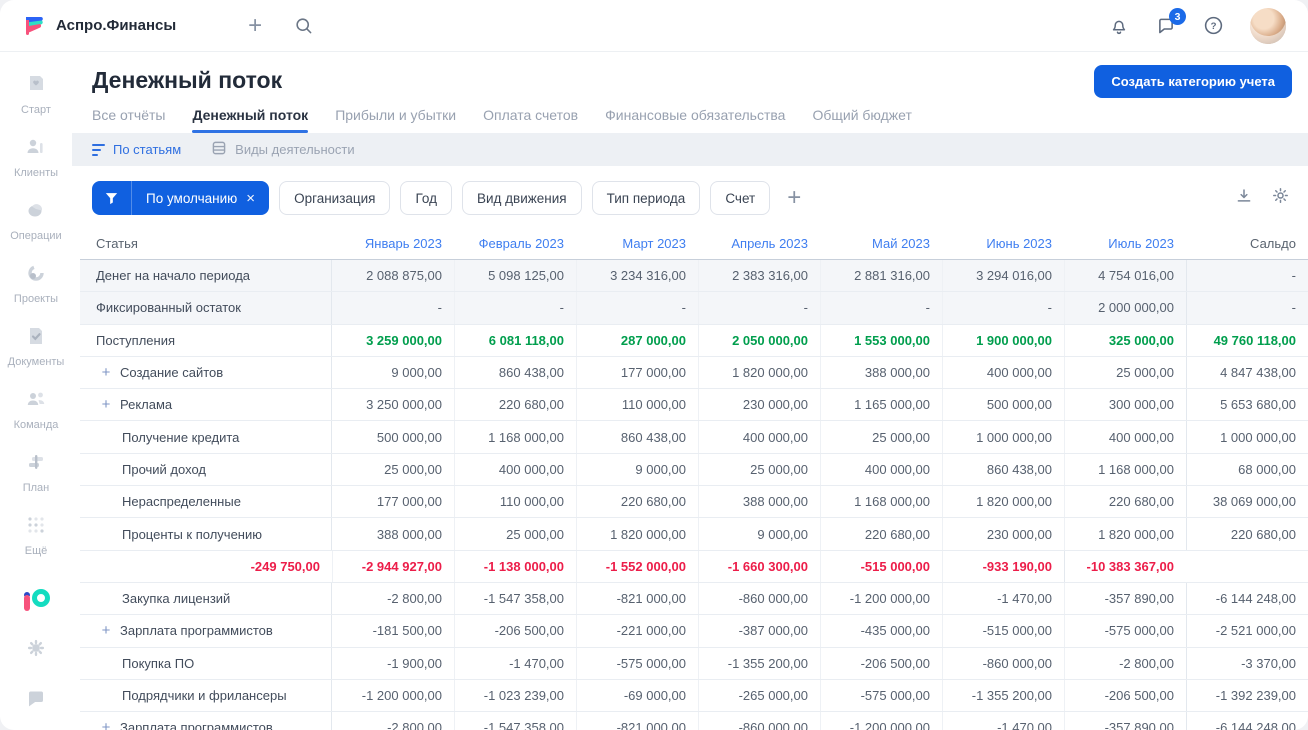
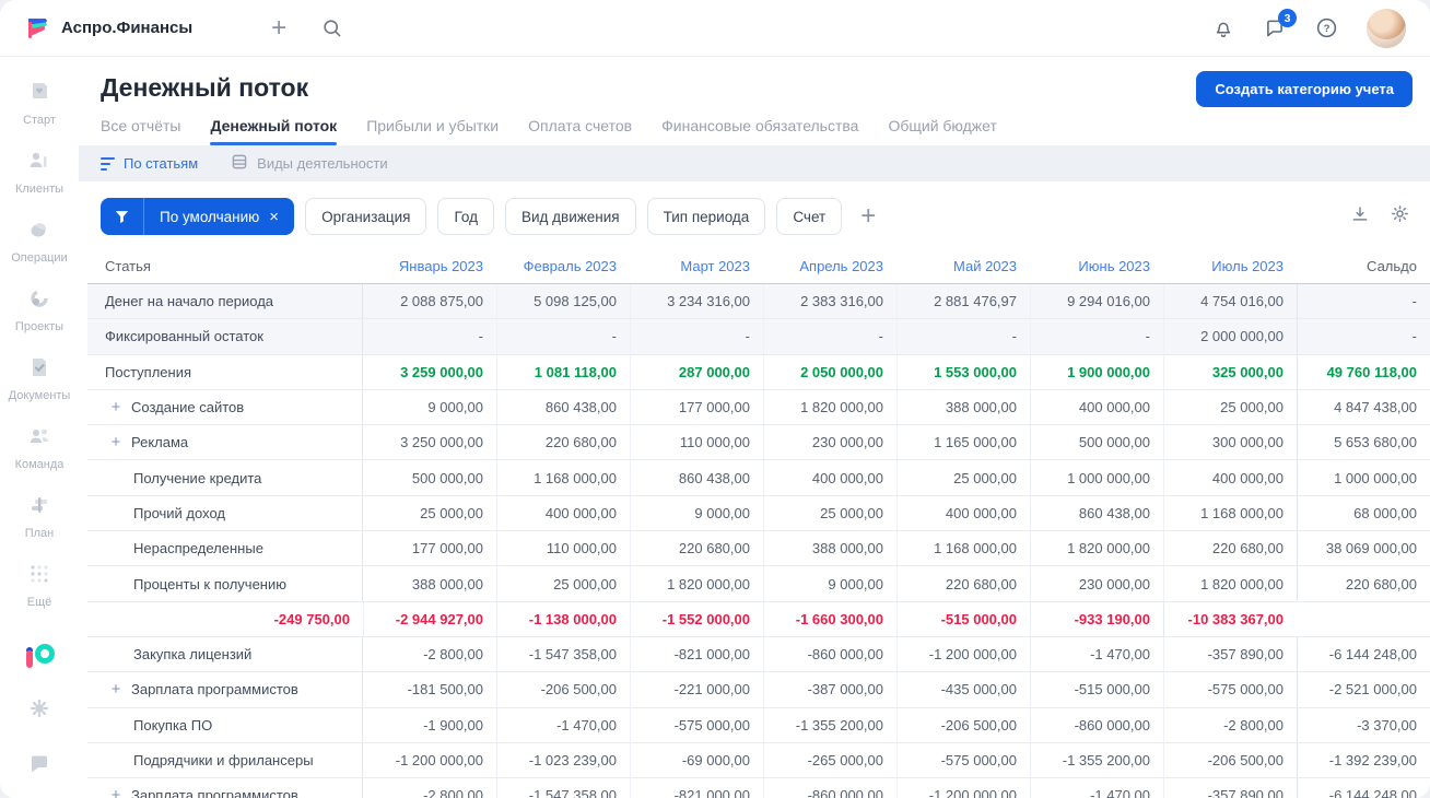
  Аспро.Финансы
  +
  3
  ?
  Старт
  Клиенты
  Операции
  Проекты
  Документы
  Команда
  План
  Ещё
  Денежный поток
  Создать категорию учета
  Все отчёты
  Денежный поток
  Прибыли и убытки
  Оплата счетов
  Финансовые обязательства
  Общий бюджет
  По статьям
  Виды деятельности
  По умолчанию
  ×
  Организация
  Год
  Вид движения
  Тип периода
  Счет
  +
  Статья
  Январь 2023
  Февраль 2023
  Март 2023
  Апрель 2023
  Май 2023
  Июнь 2023
  Июль 2023
  Сальдо
  Денег на начало периода
  2 088 875,00
  5 098 125,00
  3 234 316,00
  2 383 316,00
- 2 881 316,00
+ 2 881 476,97
- 3 294 016,00
+ 9 294 016,00
  4 754 016,00
  -
  Фиксированный остаток
  -
  -
  -
  -
  -
  -
  2 000 000,00
  -
  Поступления
  3 259 000,00
- 6 081 118,00
+ 1 081 118,00
  287 000,00
  2 050 000,00
  1 553 000,00
  1 900 000,00
  325 000,00
  49 760 118,00
  +
  Создание сайтов
  9 000,00
  860 438,00
  177 000,00
  1 820 000,00
  388 000,00
  400 000,00
  25 000,00
  4 847 438,00
  +
  Реклама
  3 250 000,00
  220 680,00
  110 000,00
  230 000,00
  1 165 000,00
  500 000,00
  300 000,00
  5 653 680,00
  Получение кредита
  500 000,00
  1 168 000,00
  860 438,00
  400 000,00
  25 000,00
  1 000 000,00
  400 000,00
  1 000 000,00
  Прочий доход
  25 000,00
  400 000,00
  9 000,00
  25 000,00
  400 000,00
  860 438,00
  1 168 000,00
  68 000,00
  Нераспределенные
  177 000,00
  110 000,00
  220 680,00
  388 000,00
  1 168 000,00
  1 820 000,00
  220 680,00
  38 069 000,00
  Проценты к получению
  388 000,00
  25 000,00
  1 820 000,00
  9 000,00
  220 680,00
  230 000,00
  1 820 000,00
  220 680,00
  -249 750,00
  -2 944 927,00
  -1 138 000,00
  -1 552 000,00
  -1 660 300,00
  -515 000,00
  -933 190,00
  -10 383 367,00
  Закупка лицензий
  -2 800,00
  -1 547 358,00
  -821 000,00
  -860 000,00
  -1 200 000,00
  -1 470,00
  -357 890,00
  -6 144 248,00
  +
  Зарплата программистов
  -181 500,00
  -206 500,00
  -221 000,00
  -387 000,00
  -435 000,00
  -515 000,00
  -575 000,00
  -2 521 000,00
  Покупка ПО
  -1 900,00
  -1 470,00
  -575 000,00
  -1 355 200,00
  -206 500,00
  -860 000,00
  -2 800,00
  -3 370,00
  Подрядчики и фрилансеры
  -1 200 000,00
  -1 023 239,00
  -69 000,00
  -265 000,00
  -575 000,00
  -1 355 200,00
  -206 500,00
  -1 392 239,00
  +
  Зарплата программистов
  -2 800,00
  -1 547 358,00
  -821 000,00
  -860 000,00
  -1 200 000,00
  -1 470,00
  -357 890,00
  -6 144 248,00
